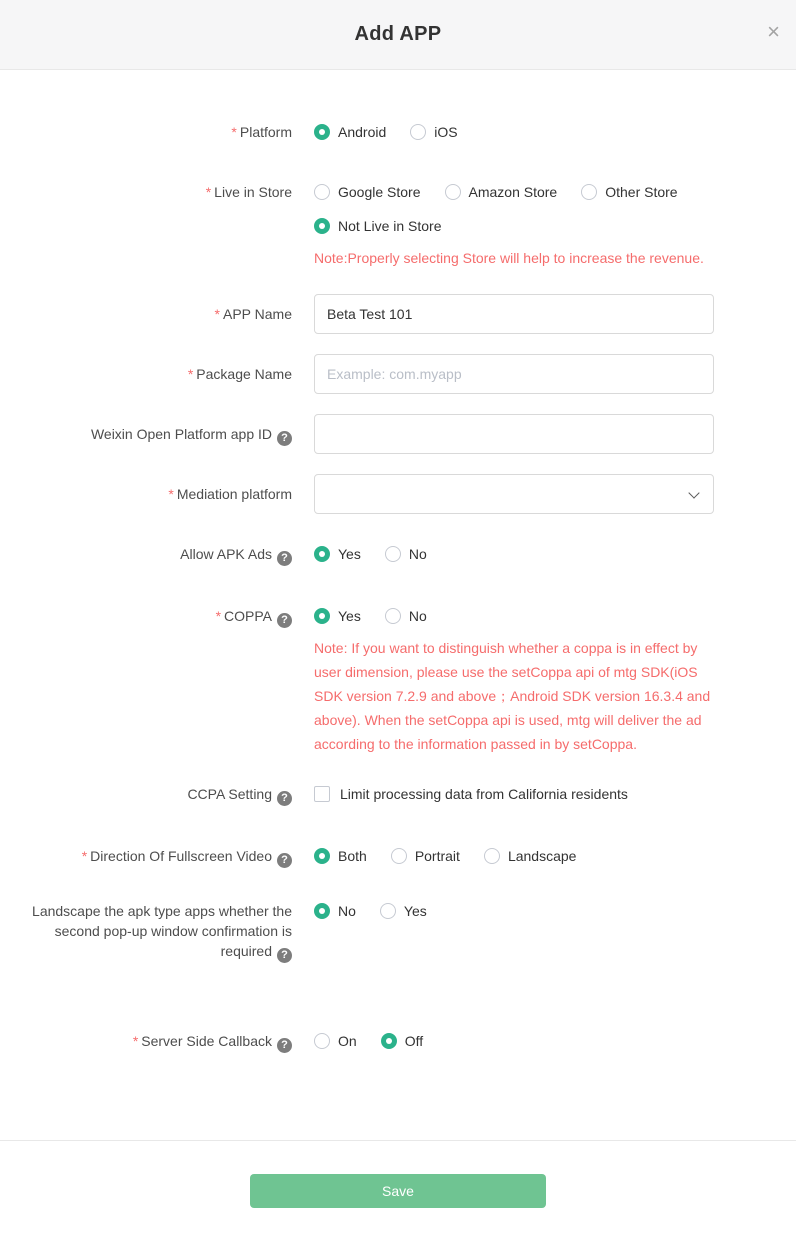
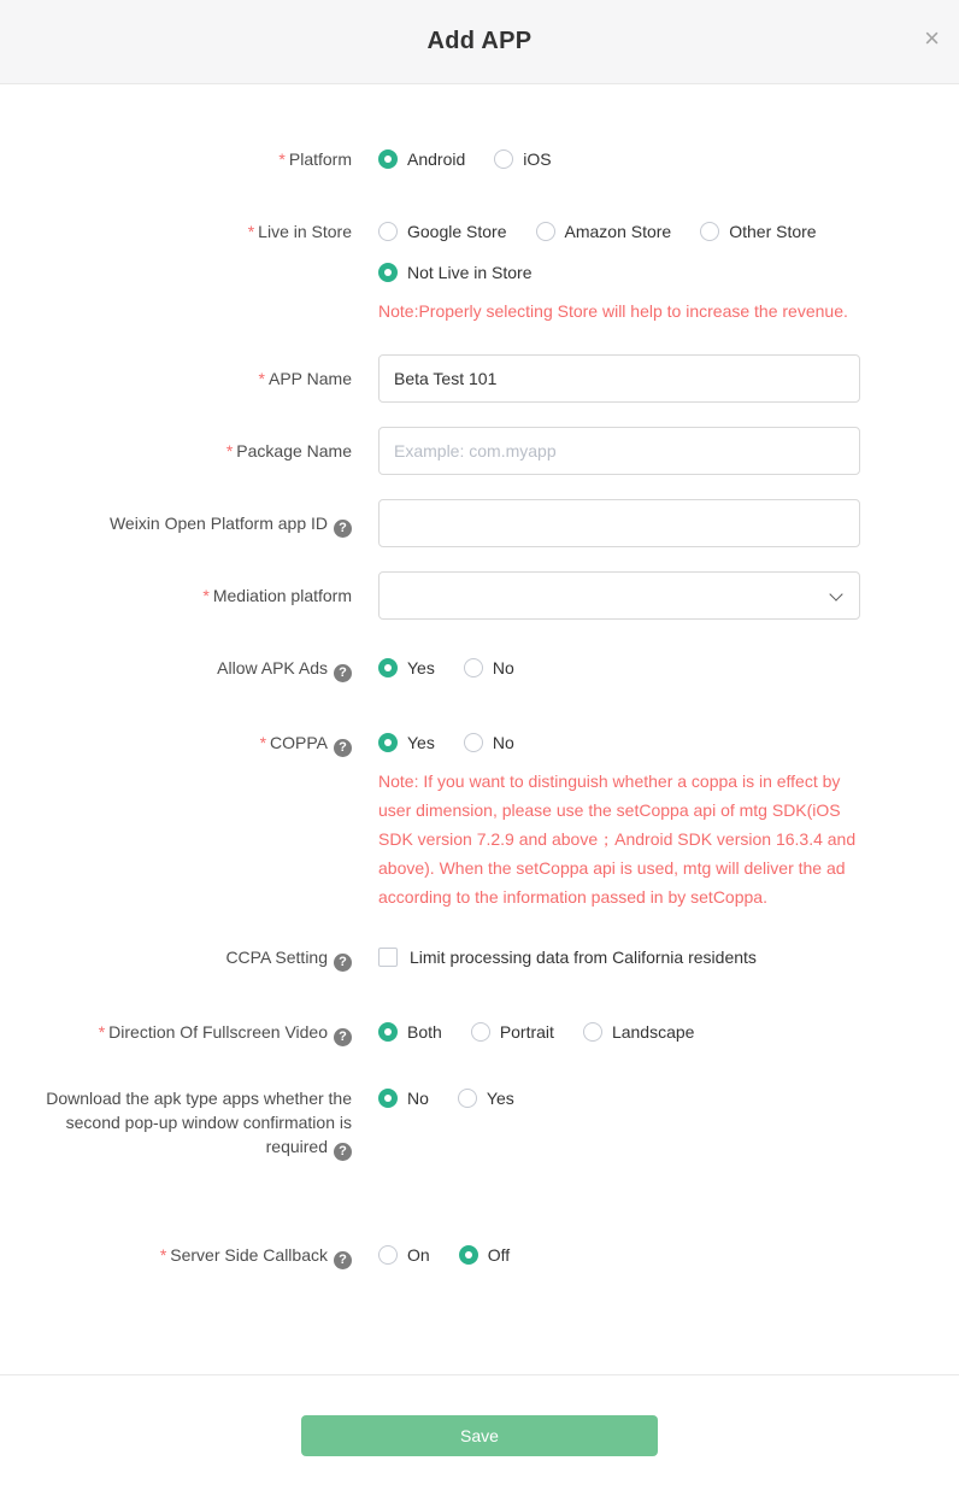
  Add APP
  ×
  * Platform
  Android
  iOS
  * Live in Store
  Google Store
  Amazon Store
  Other Store
  Not Live in Store
  Note:Properly selecting Store will help to increase the revenue.
  * APP Name
  Beta Test 101
  * Package Name
  Example: com.myapp
  Weixin Open Platform app ID ?
  * Mediation platform
  Allow APK Ads ?
  Yes
  No
  * COPPA ?
  Yes
  No
  Note: If you want to distinguish whether a coppa is in effect by user dimension, please use the setCoppa api of mtg SDK(iOS SDK version 7.2.9 and above；Android SDK version 16.3.4 and above). When the setCoppa api is used, mtg will deliver the ad according to the information passed in by setCoppa.
  CCPA Setting ?
  Limit processing data from California residents
  * Direction Of Fullscreen Video ?
  Both
  Portrait
  Landscape
- Landscape the apk type apps whether the second pop-up window confirmation is required ?
+ Download the apk type apps whether the second pop-up window confirmation is required ?
  No
  Yes
  * Server Side Callback ?
  On
  Off
  Save
